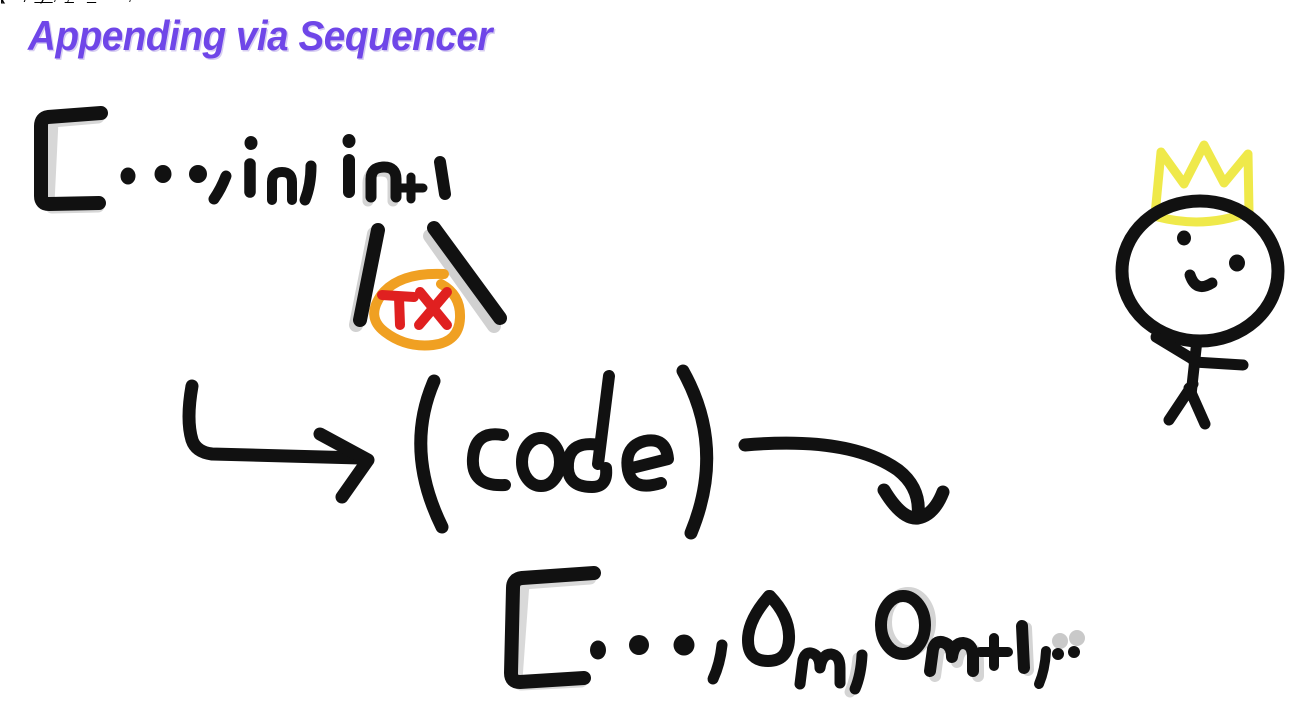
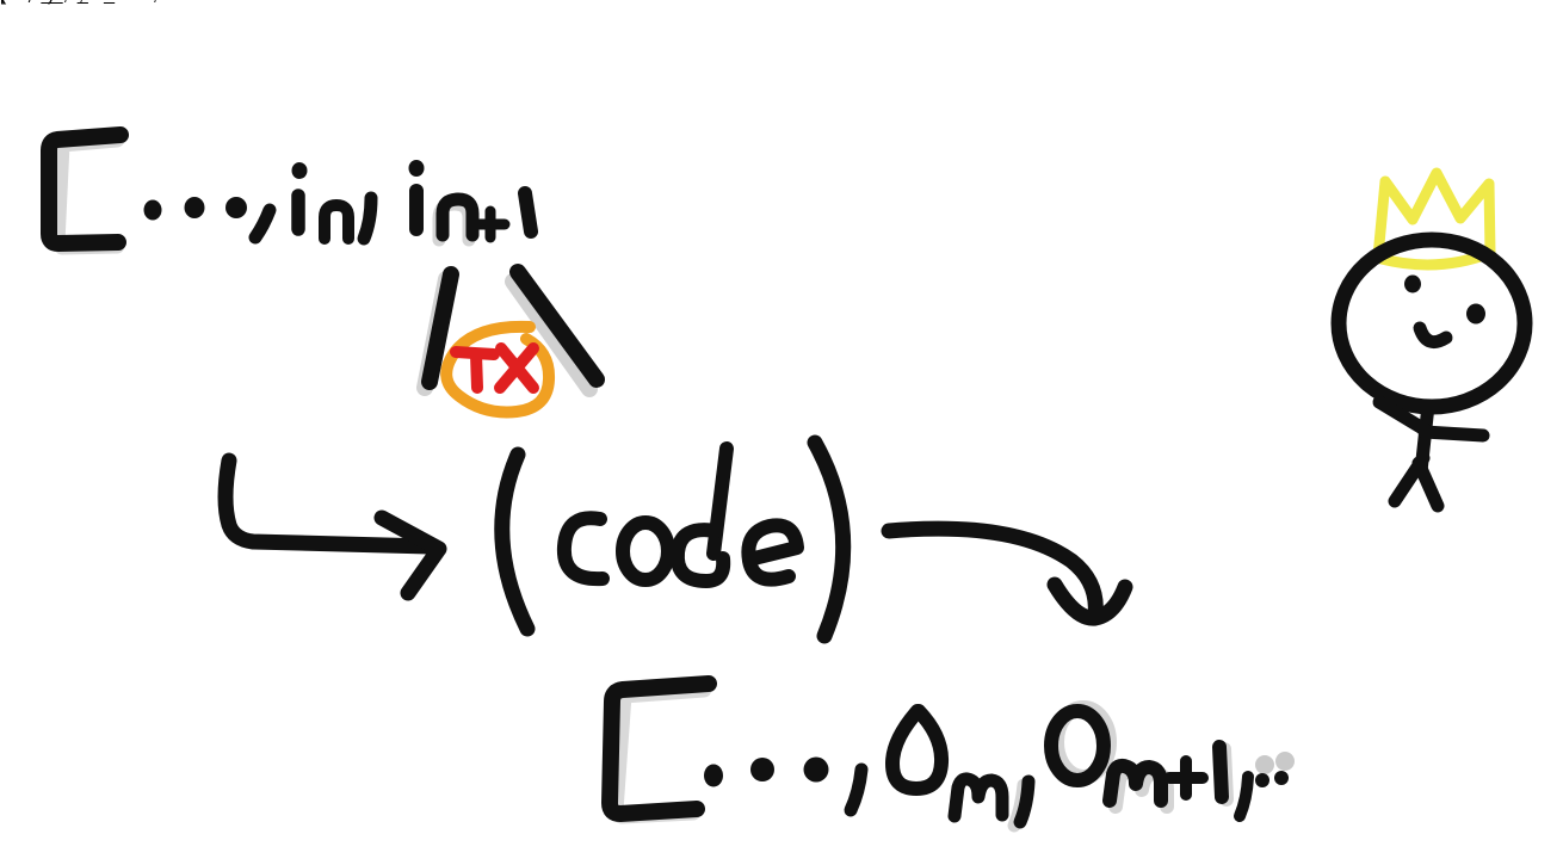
- Appending via Sequencer
